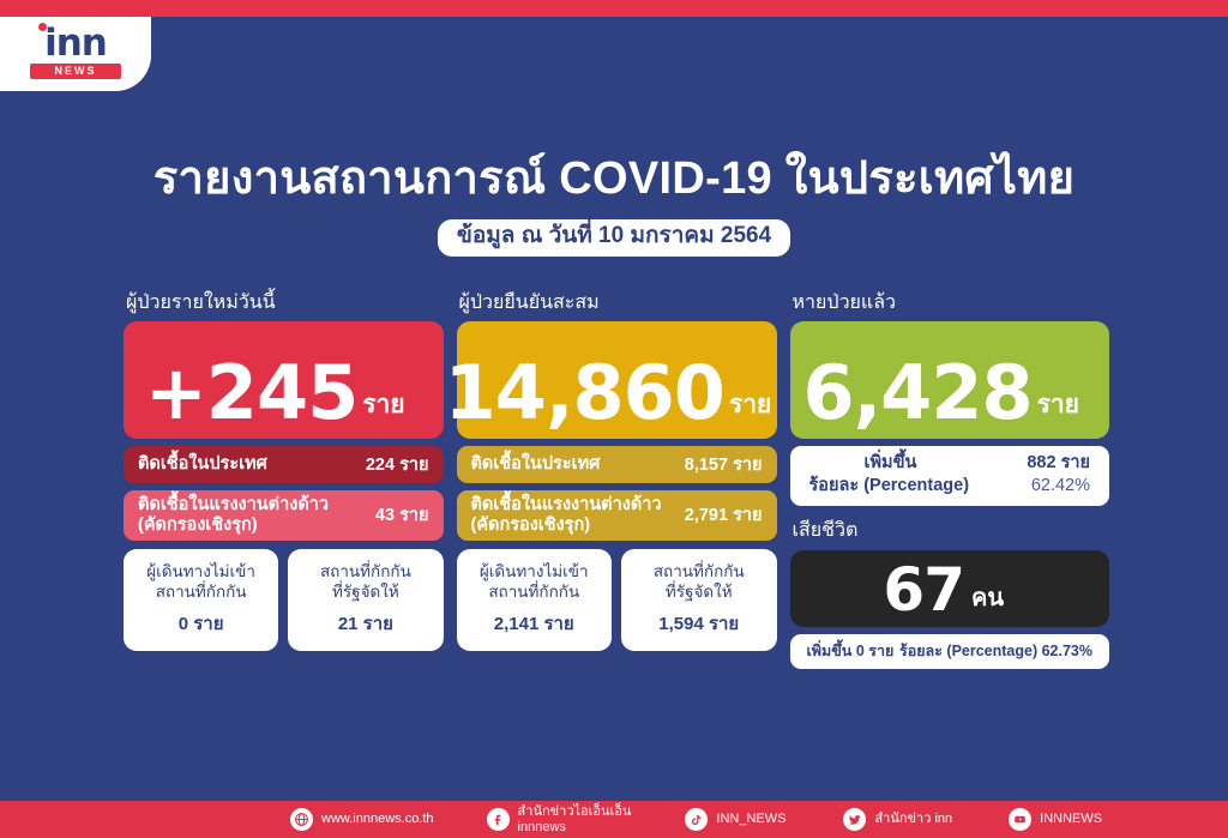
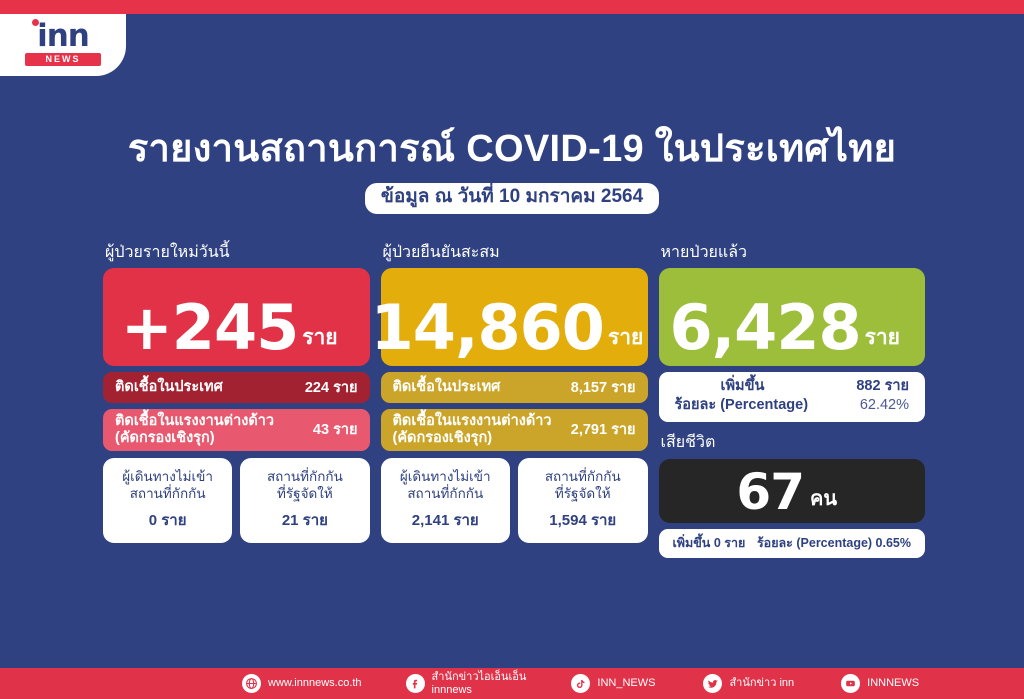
  inn
  NEWS
  รายงานสถานการณ์ COVID-19 ในประเทศไทย
  ข้อมูล ณ วันที่ 10 มกราคม 2564
  ผู้ป่วยรายใหม่วันนี้
  +245
  ราย
  ติดเชื้อในประเทศ
  224 ราย
  ติดเชื้อในแรงงานต่างด้าว
  (คัดกรองเชิงรุก)
  43 ราย
  ผู้เดินทางไม่เข้า
  สถานที่กักกัน
  0 ราย
  สถานที่กักกัน
  ที่รัฐจัดให้
  21 ราย
  ผู้ป่วยยืนยันสะสม
  14,860
  ราย
  ติดเชื้อในประเทศ
  8,157 ราย
  ติดเชื้อในแรงงานต่างด้าว
  (คัดกรองเชิงรุก)
  2,791 ราย
  ผู้เดินทางไม่เข้า
  สถานที่กักกัน
  2,141 ราย
  สถานที่กักกัน
  ที่รัฐจัดให้
  1,594 ราย
  หายป่วยแล้ว
  6,428
  ราย
  เพิ่มขึ้น
  882 ราย
  ร้อยละ (Percentage)
  62.42%
  เสียชีวิต
  67
  คน
  เพิ่มขึ้น 0 ราย
- ร้อยละ (Percentage) 62.73%
+ ร้อยละ (Percentage) 0.65%
  www.innnews.co.th
  สำนักข่าวไอเอ็นเอ็น
  innnews
  INN_NEWS
  สำนักข่าว inn
  INNNEWS
